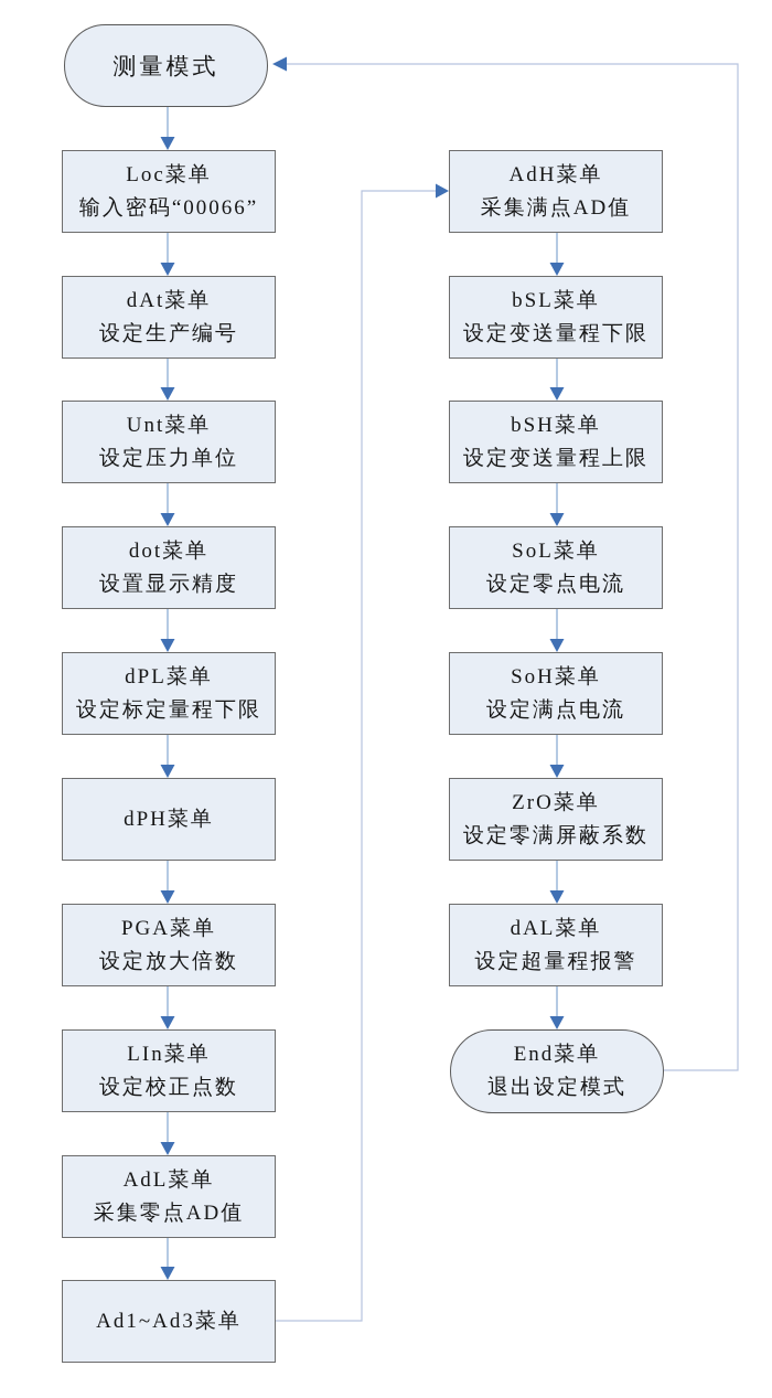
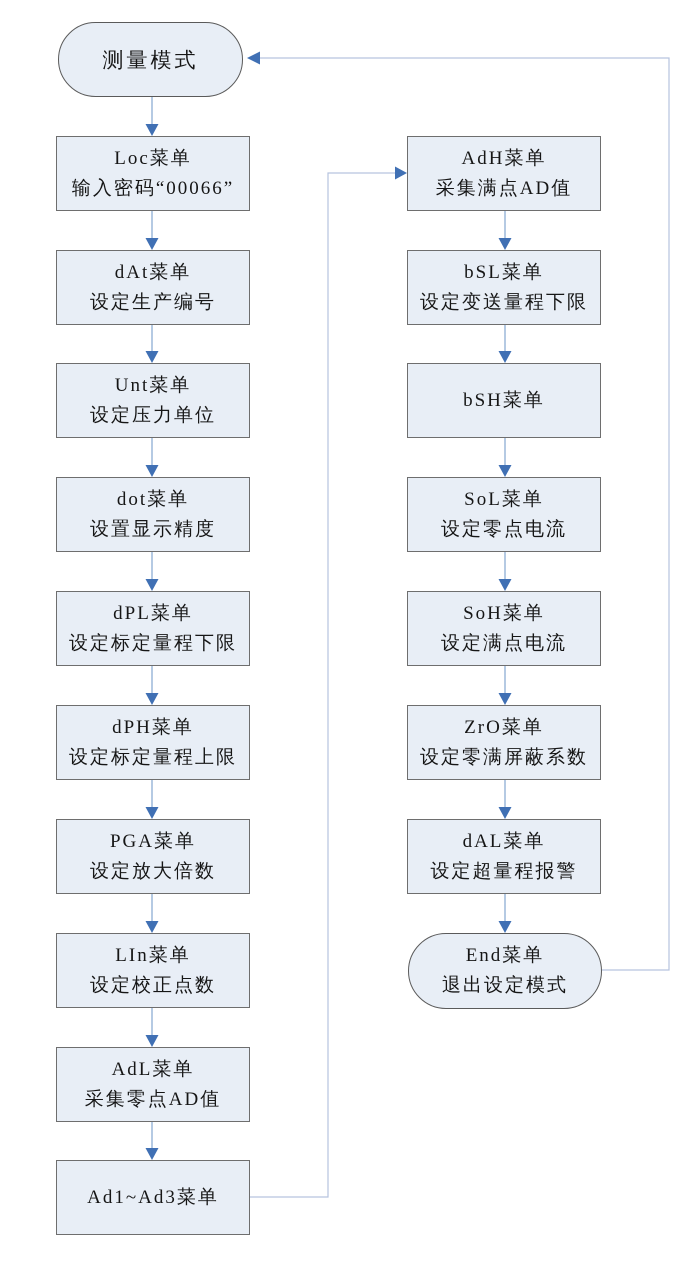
  测量模式
  Loc菜单
  输入密码“00066”
  dAt菜单
  设定生产编号
  Unt菜单
  设定压力单位
  dot菜单
  设置显示精度
  dPL菜单
  设定标定量程下限
  dPH菜单
+ 设定标定量程上限
  PGA菜单
  设定放大倍数
  LIn菜单
  设定校正点数
  AdL菜单
  采集零点AD值
  Ad1~Ad3菜单
  AdH菜单
  采集满点AD值
  bSL菜单
  设定变送量程下限
  bSH菜单
- 设定变送量程上限
  SoL菜单
  设定零点电流
  SoH菜单
  设定满点电流
  ZrO菜单
  设定零满屏蔽系数
  dAL菜单
  设定超量程报警
  End菜单
  退出设定模式
